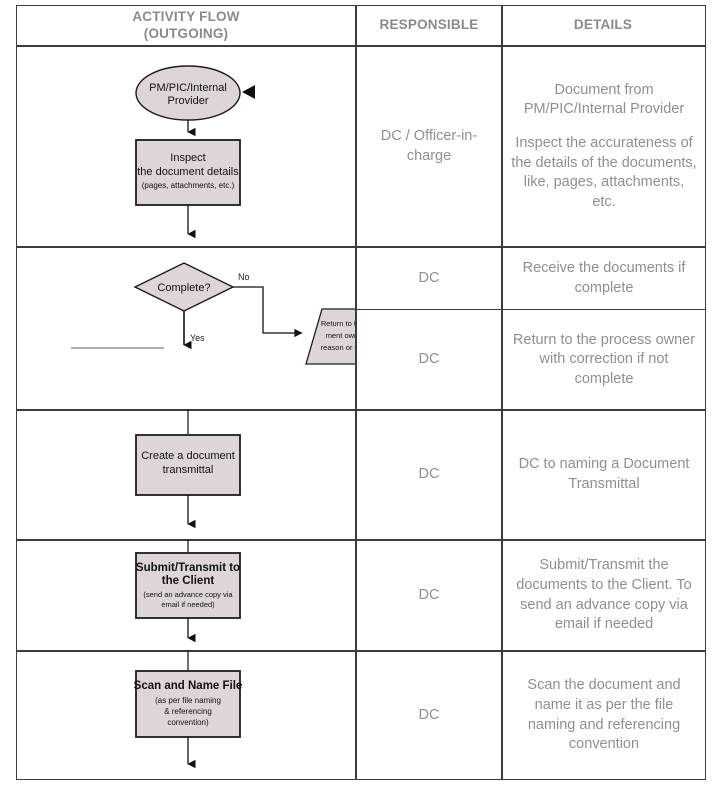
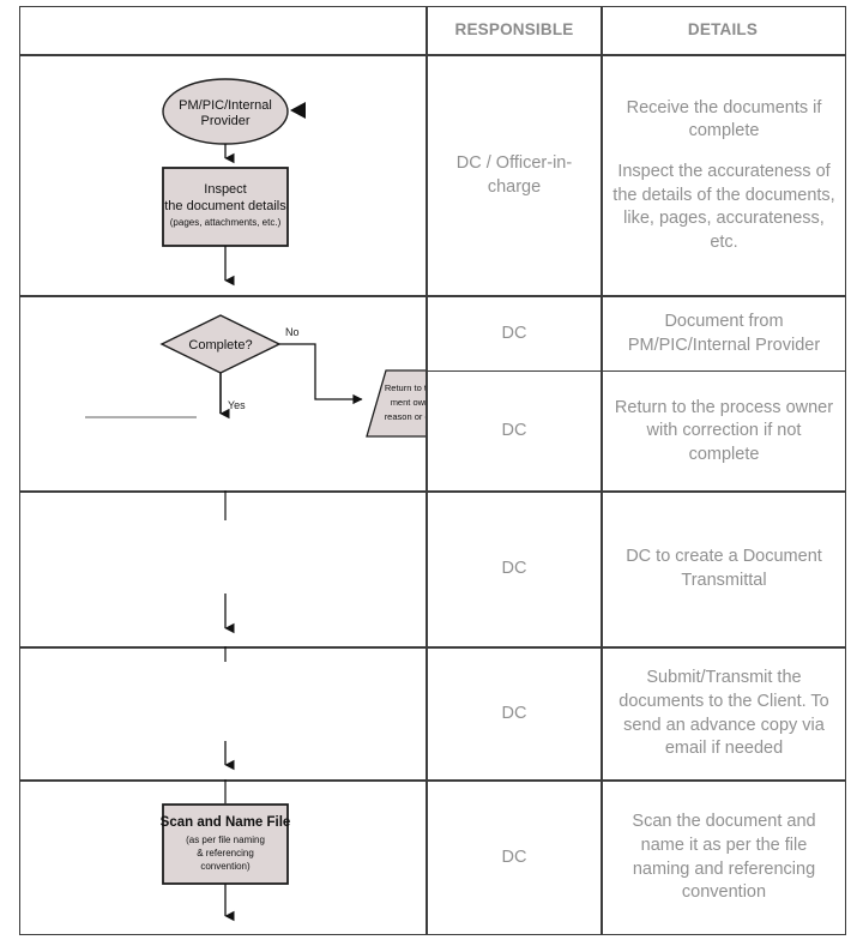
- ACTIVITY FLOW
- (OUTGOING)
  RESPONSIBLE
  DETAILS
  DC / Officer-in-charge
  DC
  DC
  DC
  DC
  DC
- Document from PM/PIC/Internal Provider
+ Receive the documents if complete
- Inspect the accurateness of the details of the documents, like, pages, attachments, etc.
+ Inspect the accurateness of the details of the documents, like, pages, accurateness, etc.
- Receive the documents if complete
+ Document from PM/PIC/Internal Provider
  Return to the process owner with correction if not complete
- DC to naming a Document Transmittal
+ DC to create a Document Transmittal
  Submit/Transmit the documents to the Client. To send an advance copy via email if needed
  Scan the document and name it as per the file naming and referencing convention
  PM/PIC/Internal
  Provider
  Inspect
  the document details
  (pages, attachments, etc.)
  Complete?
  No
  Yes
- Create a document
- transmittal
- Submit/Transmit to
- the Client
- (send an advance copy via
- email if needed)
  Scan and Name File
  (as per file naming
  & referencing
  convention)
